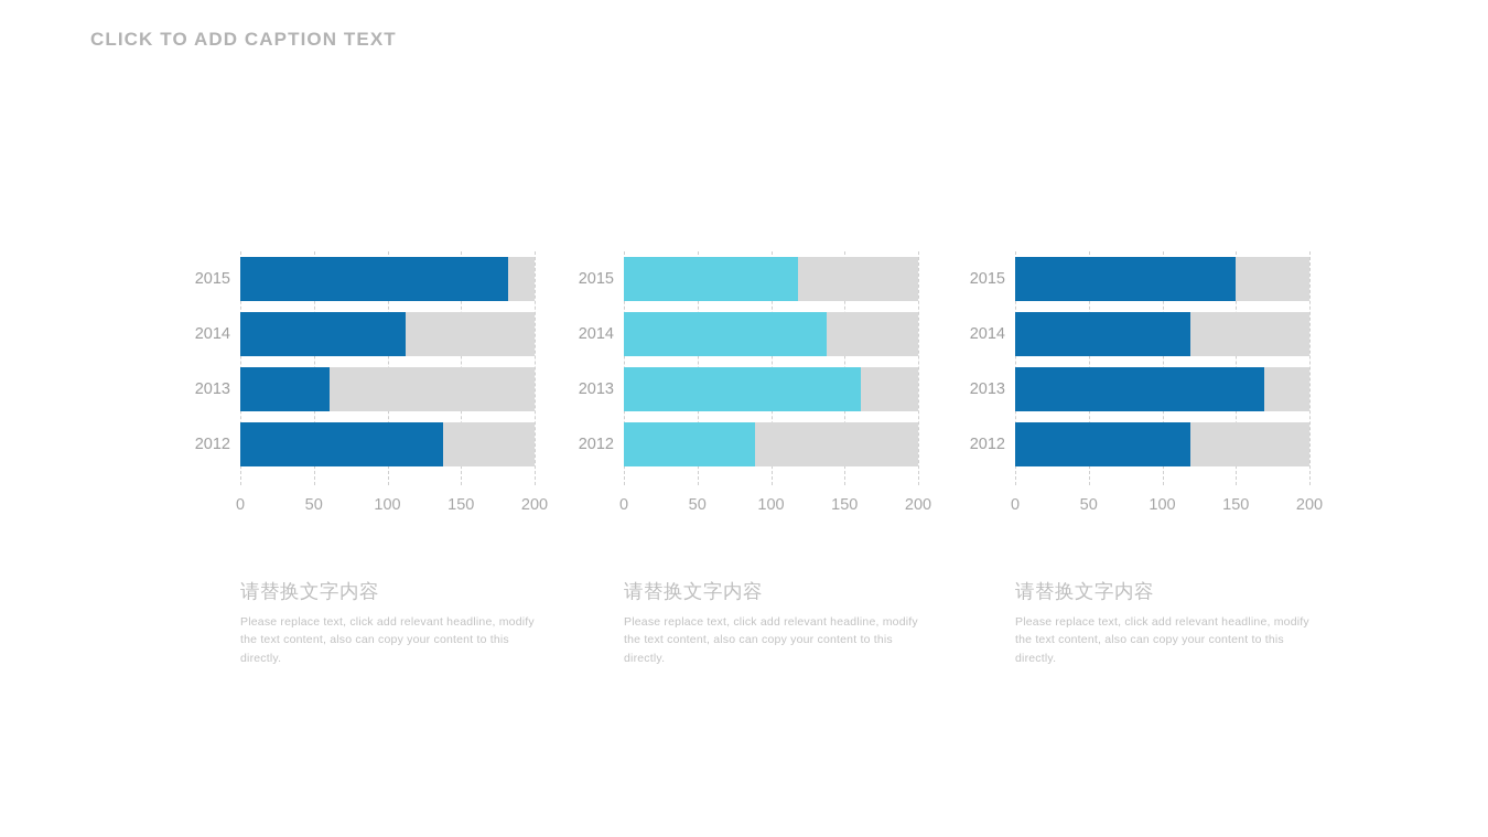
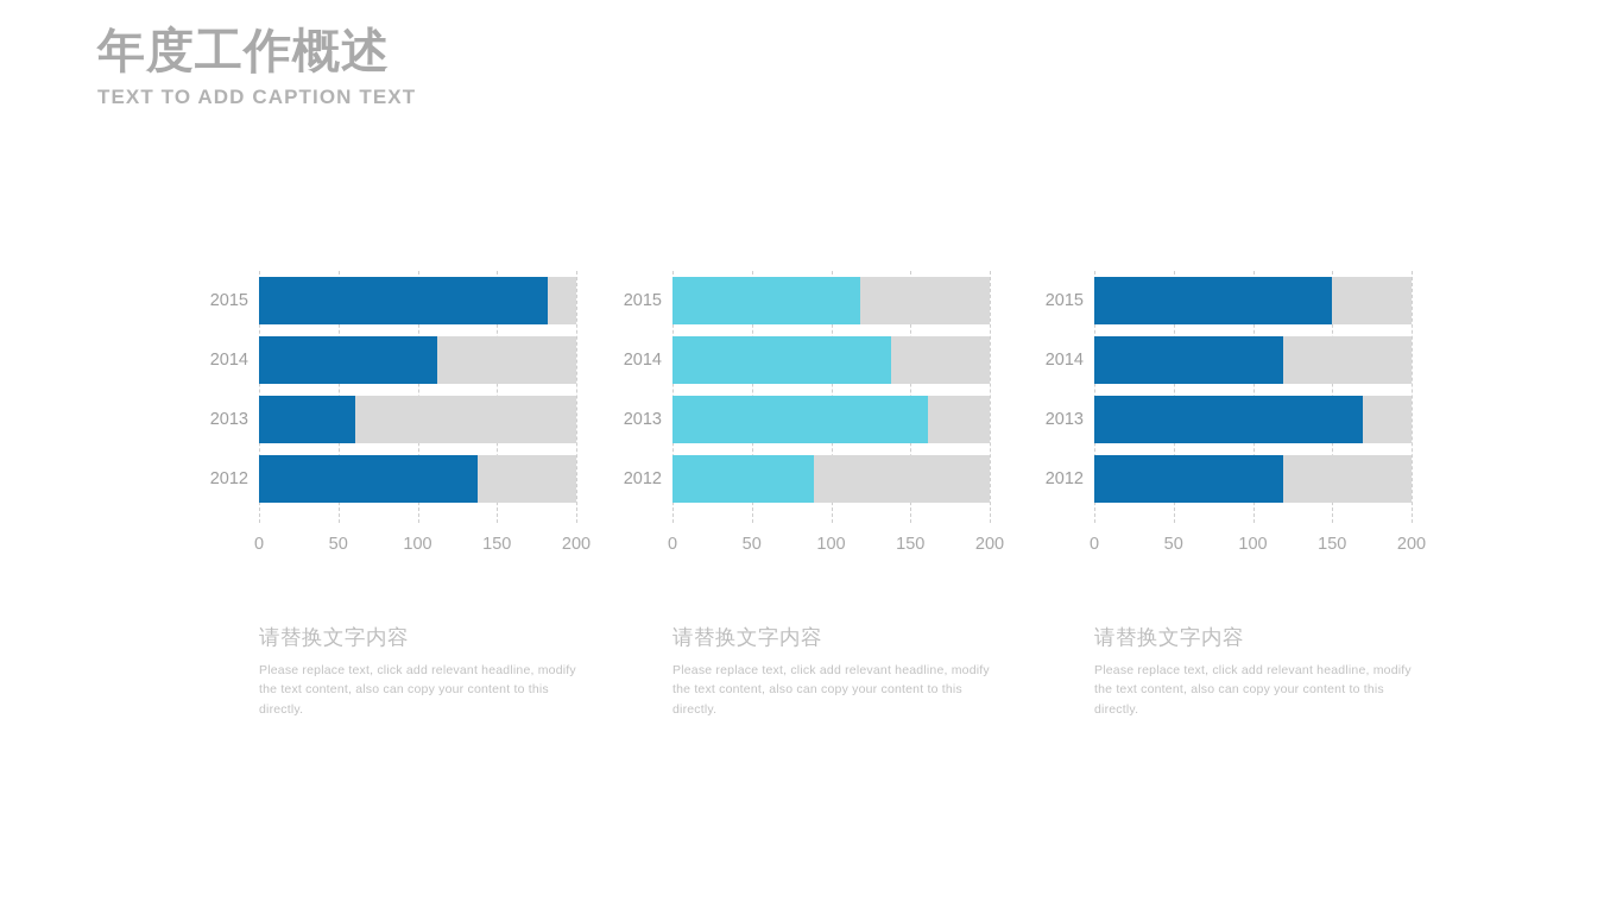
+ 年度工作概述
- CLICK TO ADD CAPTION TEXT
+ TEXT TO ADD CAPTION TEXT
  2015
  2014
  2013
  2012
  0
  50
  100
  150
  200
  2015
  2014
  2013
  2012
  0
  50
  100
  150
  200
  2015
  2014
  2013
  2012
  0
  50
  100
  150
  200
  请替换文字内容
  Please replace text, click add relevant headline, modify the text content, also can copy your content to this directly.
  请替换文字内容
  Please replace text, click add relevant headline, modify the text content, also can copy your content to this directly.
  请替换文字内容
  Please replace text, click add relevant headline, modify the text content, also can copy your content to this directly.
